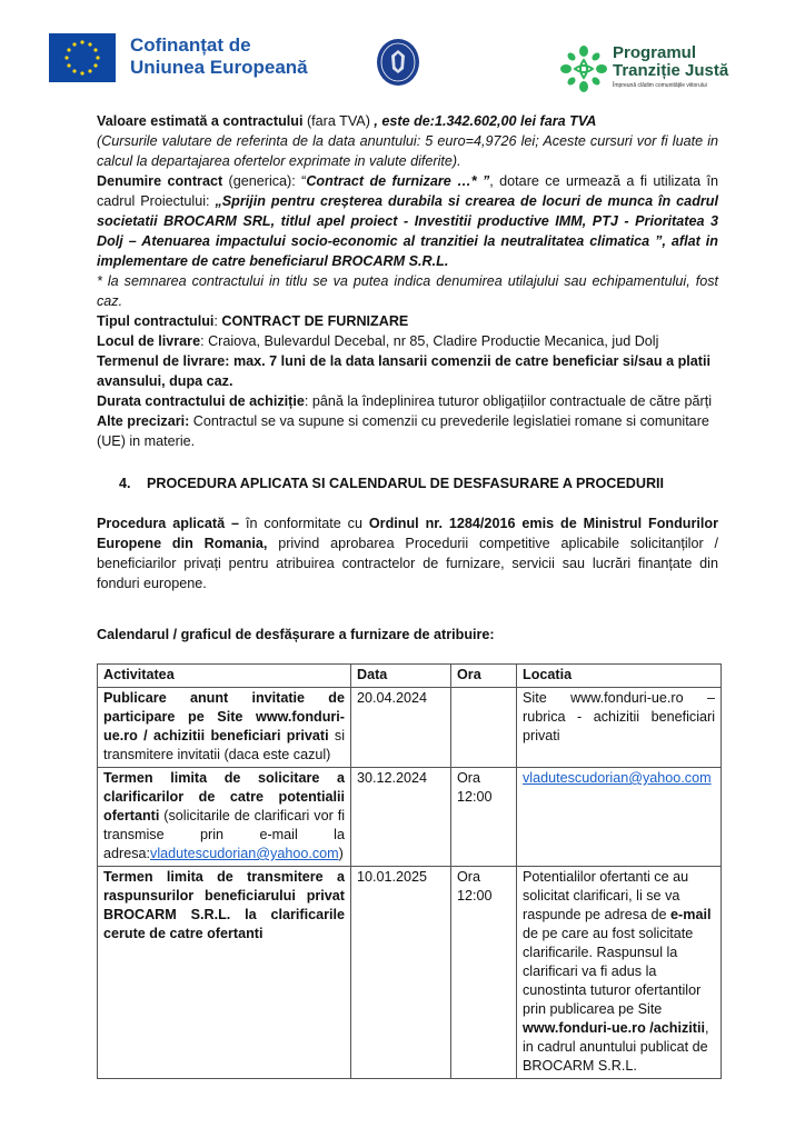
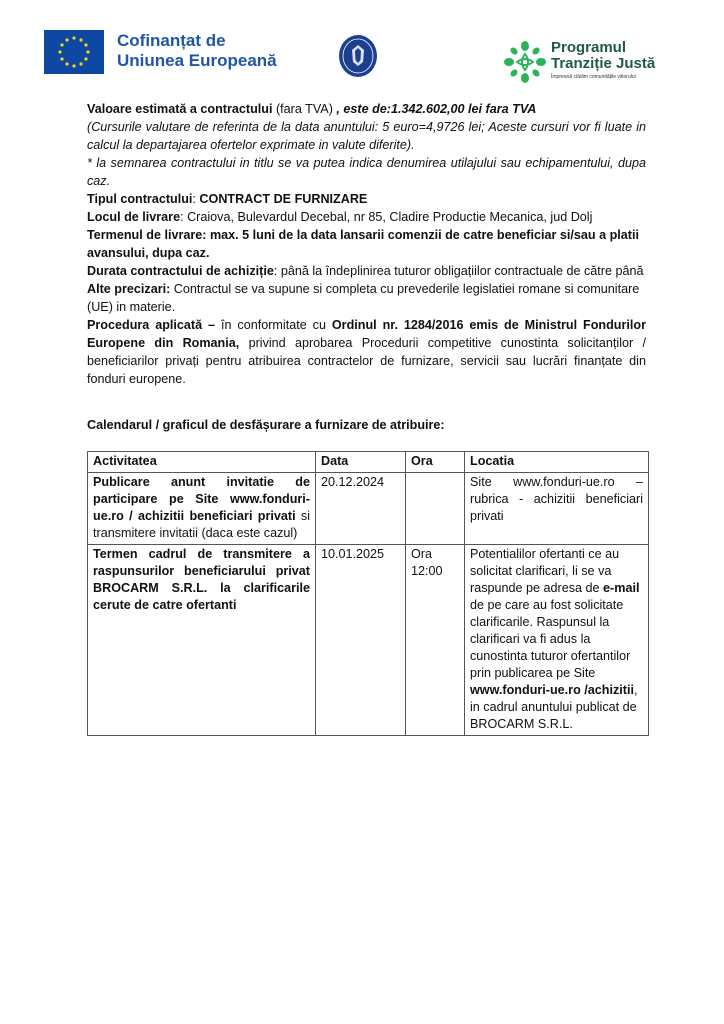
  Cofinanțat de
  Uniunea Europeană
  Programul
  Tranziție Justă
  Valoare estimată a contractului (fara TVA) , este de:1.342.602,00 lei fara TVA
  (Cursurile valutare de referinta de la data anuntului: 5 euro=4,9726 lei; Aceste cursuri vor fi luate in calcul la departajarea ofertelor exprimate in valute diferite).
- Denumire contract (generica): “Contract de furnizare …* ”, dotare ce urmează a fi utilizata în cadrul Proiectului: „Sprijin pentru creșterea durabila si crearea de locuri de munca în cadrul societatii BROCARM SRL, titlul apel proiect - Investitii productive IMM, PTJ - Prioritatea 3 Dolj – Atenuarea impactului socio-economic al tranzitiei la neutralitatea climatica ”, aflat in implementare de catre beneficiarul BROCARM S.R.L.
- * la semnarea contractului in titlu se va putea indica denumirea utilajului sau echipamentului, fost caz.
+ * la semnarea contractului in titlu se va putea indica denumirea utilajului sau echipamentului, dupa caz.
  Tipul contractului: CONTRACT DE FURNIZARE
  Locul de livrare: Craiova, Bulevardul Decebal, nr 85, Cladire Productie Mecanica, jud Dolj
- Termenul de livrare: max. 7 luni de la data lansarii comenzii de catre beneficiar si/sau a platii avansului, dupa caz.
+ Termenul de livrare: max. 5 luni de la data lansarii comenzii de catre beneficiar si/sau a platii avansului, dupa caz.
- Durata contractului de achiziție: până la îndeplinirea tuturor obligațiilor contractuale de către părți
+ Durata contractului de achiziție: până la îndeplinirea tuturor obligațiilor contractuale de către până
- Alte precizari: Contractul se va supune si comenzii cu prevederile legislatiei romane si comunitare (UE) in materie.
+ Alte precizari: Contractul se va supune si completa cu prevederile legislatiei romane si comunitare (UE) in materie.
- 4. PROCEDURA APLICATA SI CALENDARUL DE DESFASURARE A PROCEDURII
- Procedura aplicată – în conformitate cu Ordinul nr. 1284/2016 emis de Ministrul Fondurilor Europene din Romania, privind aprobarea Procedurii competitive aplicabile solicitanților / beneficiarilor privați pentru atribuirea contractelor de furnizare, servicii sau lucrări finanțate din fonduri europene.
+ Procedura aplicată – în conformitate cu Ordinul nr. 1284/2016 emis de Ministrul Fondurilor Europene din Romania, privind aprobarea Procedurii competitive cunostinta solicitanților / beneficiarilor privați pentru atribuirea contractelor de furnizare, servicii sau lucrări finanțate din fonduri europene.
  Calendarul / graficul de desfășurare a furnizare de atribuire:
  Activitatea	Data	Ora	Locatia
- Publicare anunt invitatie de participare pe Site www.fonduri-ue.ro / achizitii beneficiari privati si transmitere invitatii (daca este cazul)	20.04.2024		Site www.fonduri-ue.ro – rubrica - achizitii beneficiari privati
+ Publicare anunt invitatie de participare pe Site www.fonduri-ue.ro / achizitii beneficiari privati si transmitere invitatii (daca este cazul)	20.12.2024		Site www.fonduri-ue.ro – rubrica - achizitii beneficiari privati
- Termen limita de solicitare a clarificarilor de catre potentialii ofertanti (solicitarile de clarificari vor fi transmise prin e-mail la adresa:vladutescudorian@yahoo.com)	30.12.2024	Ora 12:00	vladutescudorian@yahoo.com
- Termen limita de transmitere a raspunsurilor beneficiarului privat BROCARM S.R.L. la clarificarile cerute de catre ofertanti	10.01.2025	Ora 12:00	Potentialilor ofertanti ce au solicitat clarificari, li se va raspunde pe adresa de e-mail de pe care au fost solicitate clarificarile. Raspunsul la clarificari va fi adus la cunostinta tuturor ofertantilor prin publicarea pe Site www.fonduri-ue.ro /achizitii, in cadrul anuntului publicat de BROCARM S.R.L.
+ Termen cadrul de transmitere a raspunsurilor beneficiarului privat BROCARM S.R.L. la clarificarile cerute de catre ofertanti	10.01.2025	Ora 12:00	Potentialilor ofertanti ce au solicitat clarificari, li se va raspunde pe adresa de e-mail de pe care au fost solicitate clarificarile. Raspunsul la clarificari va fi adus la cunostinta tuturor ofertantilor prin publicarea pe Site www.fonduri-ue.ro /achizitii, in cadrul anuntului publicat de BROCARM S.R.L.
